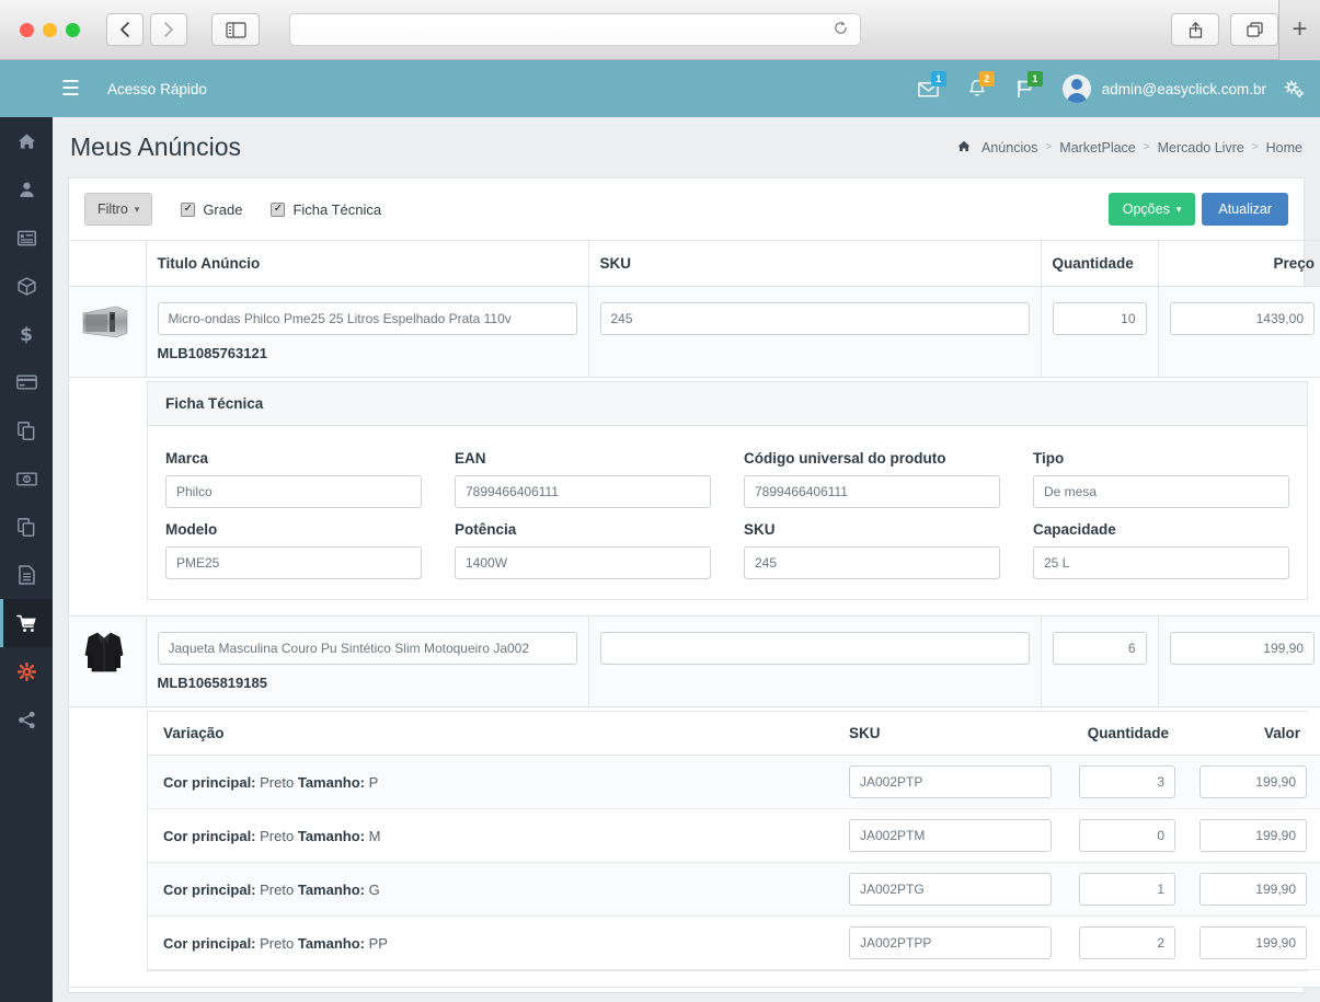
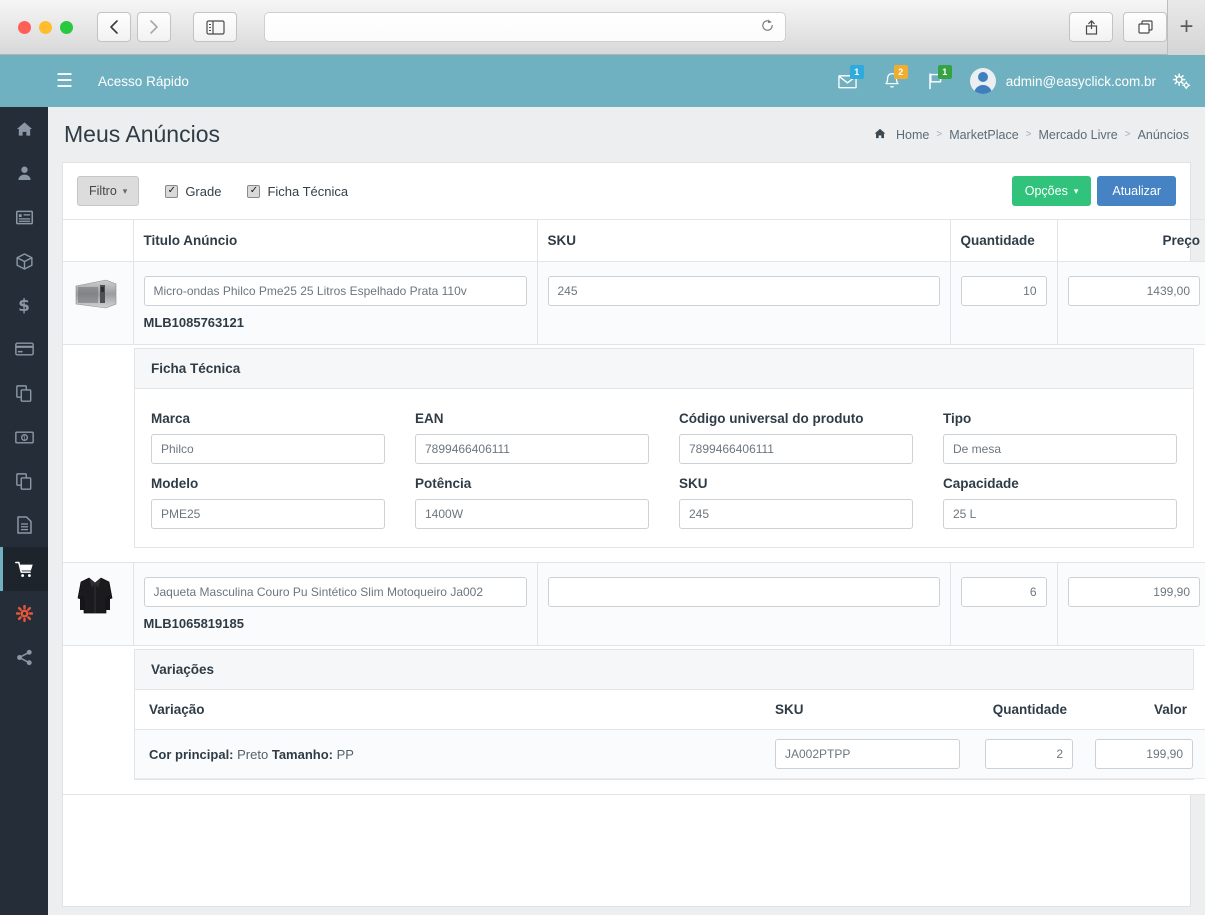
  +
  ☰
  Acesso Rápido
  1
  2
  1
  admin@easyclick.com.br
  $
  Meus Anúncios
- Anúncios
+ Home
  >
  MarketPlace
  >
  Mercado Livre
  >
- Home
+ Anúncios
  Filtro
  ▾
  ✓
  Grade
  ✓
  Ficha Técnica
  Opções
  ▾
  Atualizar
  	Titulo Anúncio	SKU	Quantidade	Preço
  	Micro-ondas Philco Pme25 25 Litros Espelhado Prata 110v MLB1085763121	245	10	1439,00
  Ficha Técnica Marca Philco EAN 7899466406111 Código universal do produto 7899466406111 Tipo De mesa Modelo PME25 Potência 1400W SKU 245 Capacidade 25 L
  	Jaqueta Masculina Couro Pu Sintético Slim Motoqueiro Ja002 MLB1065819185		6	199,90
+ Variações
  Variação	SKU	Quantidade	Valor
- Cor principal: Preto Tamanho: P	JA002PTP	3	199,90
- Cor principal: Preto Tamanho: M	JA002PTM	0	199,90
- Cor principal: Preto Tamanho: G	JA002PTG	1	199,90
  Cor principal: Preto Tamanho: PP	JA002PTPP	2	199,90
